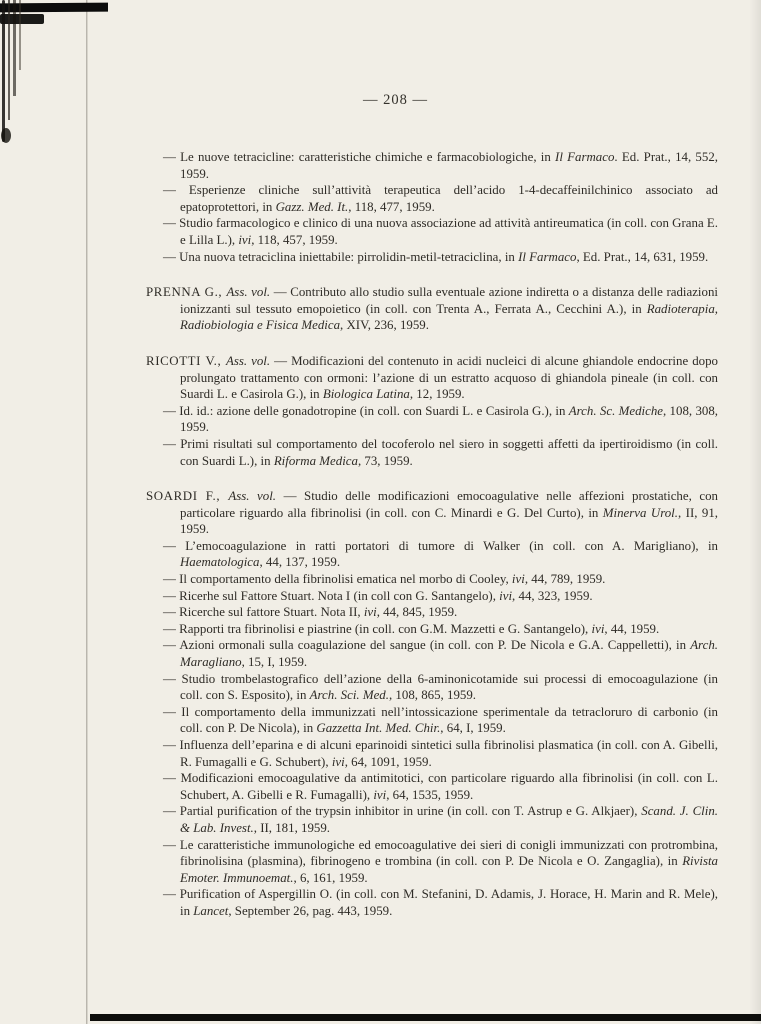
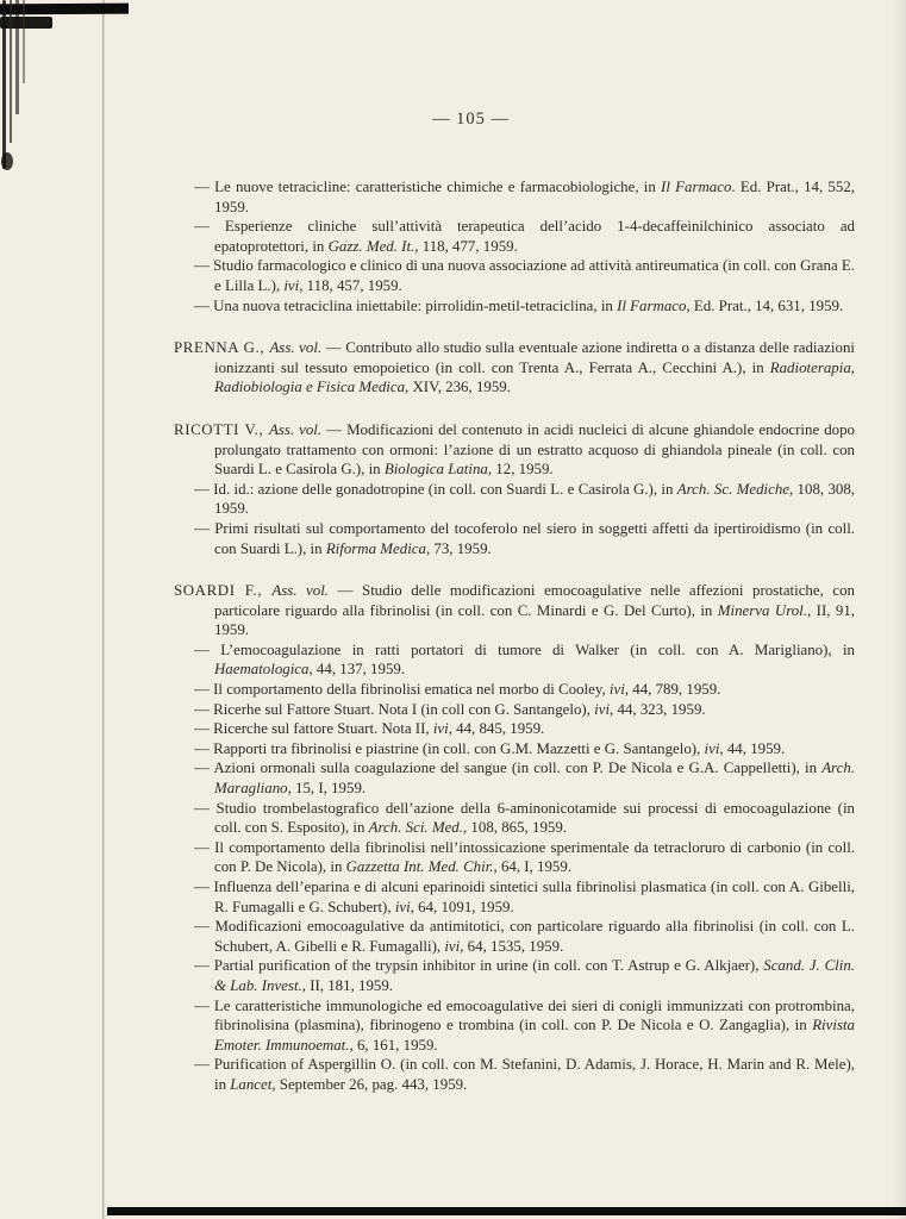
- — 208 —
+ — 105 —
  — Le nuove tetracicline: caratteristiche chimiche e farmacobiologiche, in Il Farmaco. Ed. Prat., 14, 552, 1959.
  — Esperienze cliniche sull’attività terapeutica dell’acido 1-4-decaffeinilchinico associato ad epatoprotettori, in Gazz. Med. It., 118, 477, 1959.
  — Studio farmacologico e clinico di una nuova associazione ad attività antireumatica (in coll. con Grana E. e Lilla L.), ivi, 118, 457, 1959.
  — Una nuova tetraciclina iniettabile: pirrolidin-metil-tetraciclina, in Il Farmaco, Ed. Prat., 14, 631, 1959.
  PRENNA G., Ass. vol. — Contributo allo studio sulla eventuale azione indiretta o a distanza delle radiazioni ionizzanti sul tessuto emopoietico (in coll. con Trenta A., Ferrata A., Cecchini A.), in Radioterapia, Radiobiologia e Fisica Medica, XIV, 236, 1959.
  RICOTTI V., Ass. vol. — Modificazioni del contenuto in acidi nucleici di alcune ghiandole endocrine dopo prolungato trattamento con ormoni: l’azione di un estratto acquoso di ghiandola pineale (in coll. con Suardi L. e Casirola G.), in Biologica Latina, 12, 1959.
  — Id. id.: azione delle gonadotropine (in coll. con Suardi L. e Casirola G.), in Arch. Sc. Mediche, 108, 308, 1959.
  — Primi risultati sul comportamento del tocoferolo nel siero in soggetti affetti da ipertiroidismo (in coll. con Suardi L.), in Riforma Medica, 73, 1959.
  SOARDI F., Ass. vol. — Studio delle modificazioni emocoagulative nelle affezioni prostatiche, con particolare riguardo alla fibrinolisi (in coll. con C. Minardi e G. Del Curto), in Minerva Urol., II, 91, 1959.
  — L’emocoagulazione in ratti portatori di tumore di Walker (in coll. con A. Marigliano), in Haematologica, 44, 137, 1959.
  — Il comportamento della fibrinolisi ematica nel morbo di Cooley, ivi, 44, 789, 1959.
  — Ricerhe sul Fattore Stuart. Nota I (in coll con G. Santangelo), ivi, 44, 323, 1959.
  — Ricerche sul fattore Stuart. Nota II, ivi, 44, 845, 1959.
  — Rapporti tra fibrinolisi e piastrine (in coll. con G.M. Mazzetti e G. Santangelo), ivi, 44, 1959.
  — Azioni ormonali sulla coagulazione del sangue (in coll. con P. De Nicola e G.A. Cappelletti), in Arch. Maragliano, 15, I, 1959.
  — Studio trombelastografico dell’azione della 6-aminonicotamide sui processi di emocoagulazione (in coll. con S. Esposito), in Arch. Sci. Med., 108, 865, 1959.
- — Il comportamento della immunizzati nell’intossicazione sperimentale da tetracloruro di carbonio (in coll. con P. De Nicola), in Gazzetta Int. Med. Chir., 64, I, 1959.
+ — Il comportamento della fibrinolisi nell’intossicazione sperimentale da tetracloruro di carbonio (in coll. con P. De Nicola), in Gazzetta Int. Med. Chir., 64, I, 1959.
  — Influenza dell’eparina e di alcuni eparinoidi sintetici sulla fibrinolisi plasmatica (in coll. con A. Gibelli, R. Fumagalli e G. Schubert), ivi, 64, 1091, 1959.
  — Modificazioni emocoagulative da antimitotici, con particolare riguardo alla fibrinolisi (in coll. con L. Schubert, A. Gibelli e R. Fumagalli), ivi, 64, 1535, 1959.
  — Partial purification of the trypsin inhibitor in urine (in coll. con T. Astrup e G. Alkjaer), Scand. J. Clin. & Lab. Invest., II, 181, 1959.
  — Le caratteristiche immunologiche ed emocoagulative dei sieri di conigli immunizzati con protrombina, fibrinolisina (plasmina), fibrinogeno e trombina (in coll. con P. De Nicola e O. Zangaglia), in Rivista Emoter. Immunoemat., 6, 161, 1959.
  — Purification of Aspergillin O. (in coll. con M. Stefanini, D. Adamis, J. Horace, H. Marin and R. Mele), in Lancet, September 26, pag. 443, 1959.
